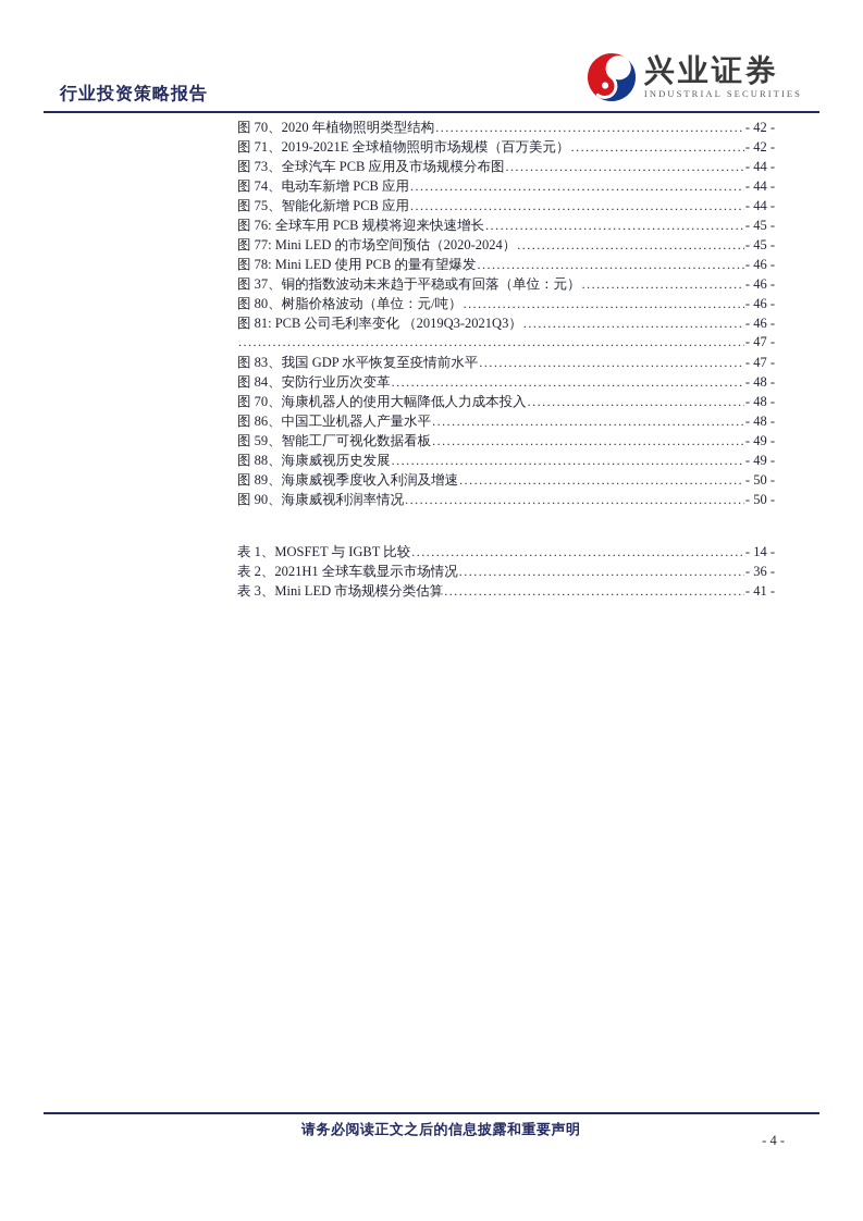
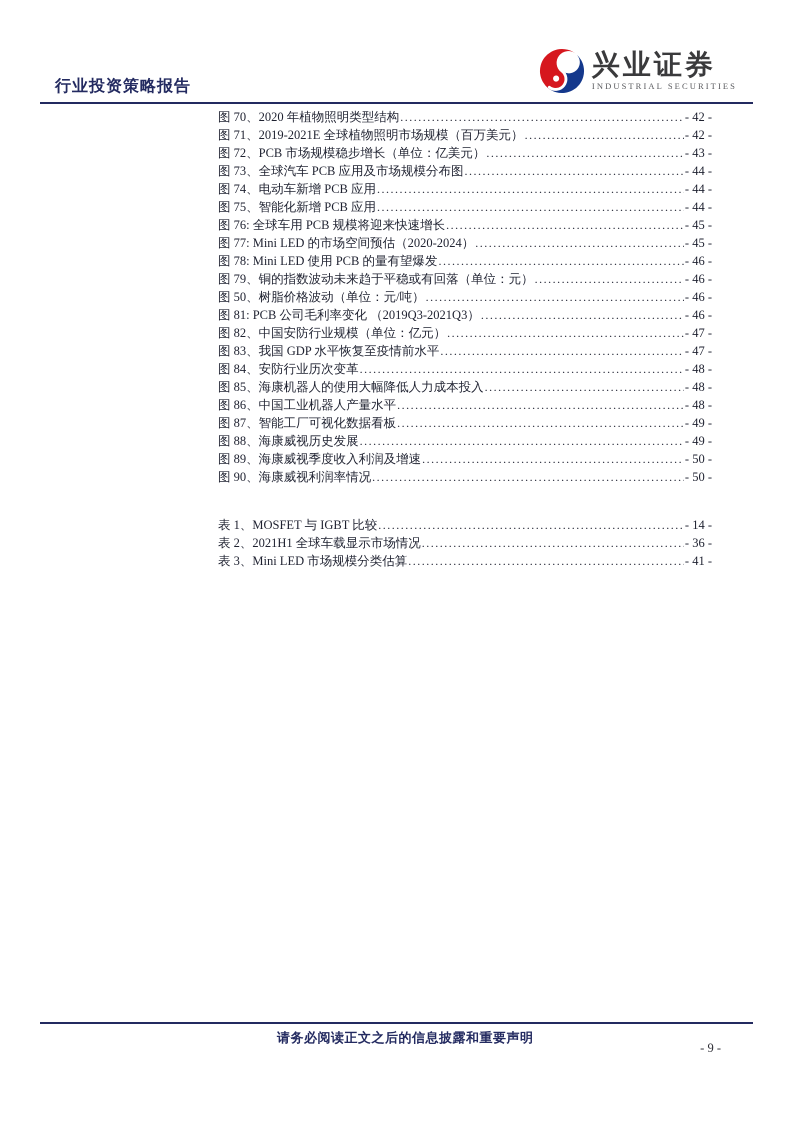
  行业投资策略报告
  兴业证券
  INDUSTRIAL SECURITIES
  图 70、2020 年植物照明类型结构
  - 42 -
  图 71、2019-2021E 全球植物照明市场规模（百万美元）
  - 42 -
+ 图 72、PCB 市场规模稳步增长（单位：亿美元）
+ - 43 -
  图 73、全球汽车 PCB 应用及市场规模分布图
  - 44 -
  图 74、电动车新增 PCB 应用
  - 44 -
  图 75、智能化新增 PCB 应用
  - 44 -
  图 76: 全球车用 PCB 规模将迎来快速增长
  - 45 -
  图 77: Mini LED 的市场空间预估（2020-2024）
  - 45 -
  图 78: Mini LED 使用 PCB 的量有望爆发
  - 46 -
- 图 37、铜的指数波动未来趋于平稳或有回落（单位：元）
+ 图 79、铜的指数波动未来趋于平稳或有回落（单位：元）
  - 46 -
- 图 80、树脂价格波动（单位：元/吨）
+ 图 50、树脂价格波动（单位：元/吨）
  - 46 -
  图 81: PCB 公司毛利率变化 （2019Q3-2021Q3）
  - 46 -
+ 图 82、中国安防行业规模（单位：亿元）
  - 47 -
  图 83、我国 GDP 水平恢复至疫情前水平
  - 47 -
  图 84、安防行业历次变革
  - 48 -
- 图 70、海康机器人的使用大幅降低人力成本投入
+ 图 85、海康机器人的使用大幅降低人力成本投入
  - 48 -
  图 86、中国工业机器人产量水平
  - 48 -
- 图 59、智能工厂可视化数据看板
+ 图 87、智能工厂可视化数据看板
  - 49 -
  图 88、海康威视历史发展
  - 49 -
  图 89、海康威视季度收入利润及增速
  - 50 -
  图 90、海康威视利润率情况
  - 50 -
  表 1、MOSFET 与 IGBT 比较
  - 14 -
  表 2、2021H1 全球车载显示市场情况
  - 36 -
  表 3、Mini LED 市场规模分类估算
  - 41 -
  请务必阅读正文之后的信息披露和重要声明
- - 4 -
+ - 9 -
